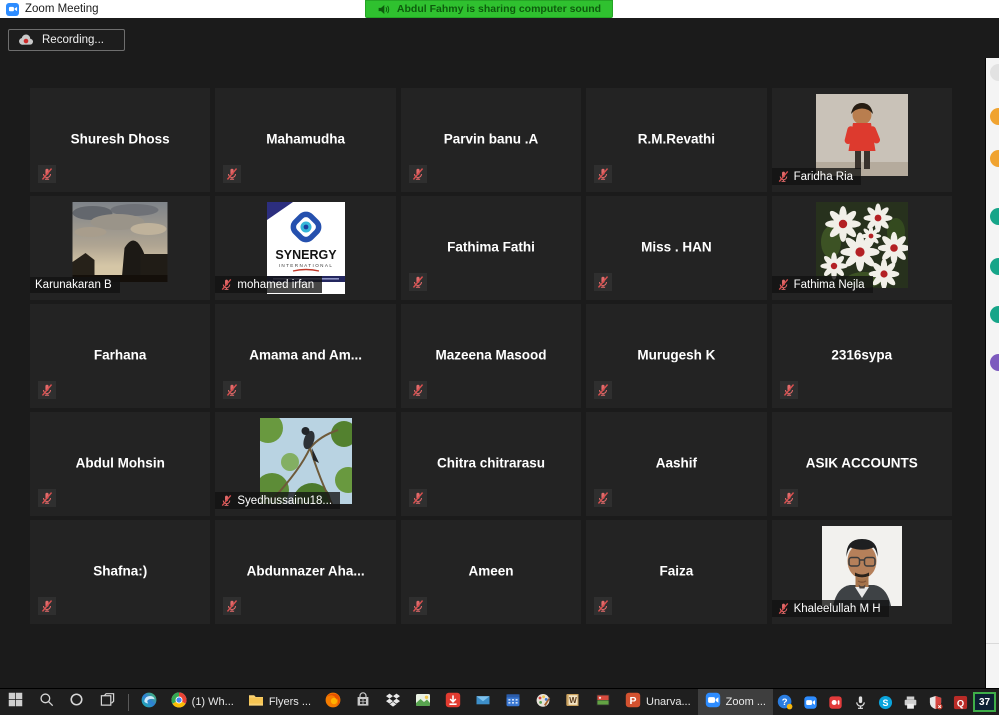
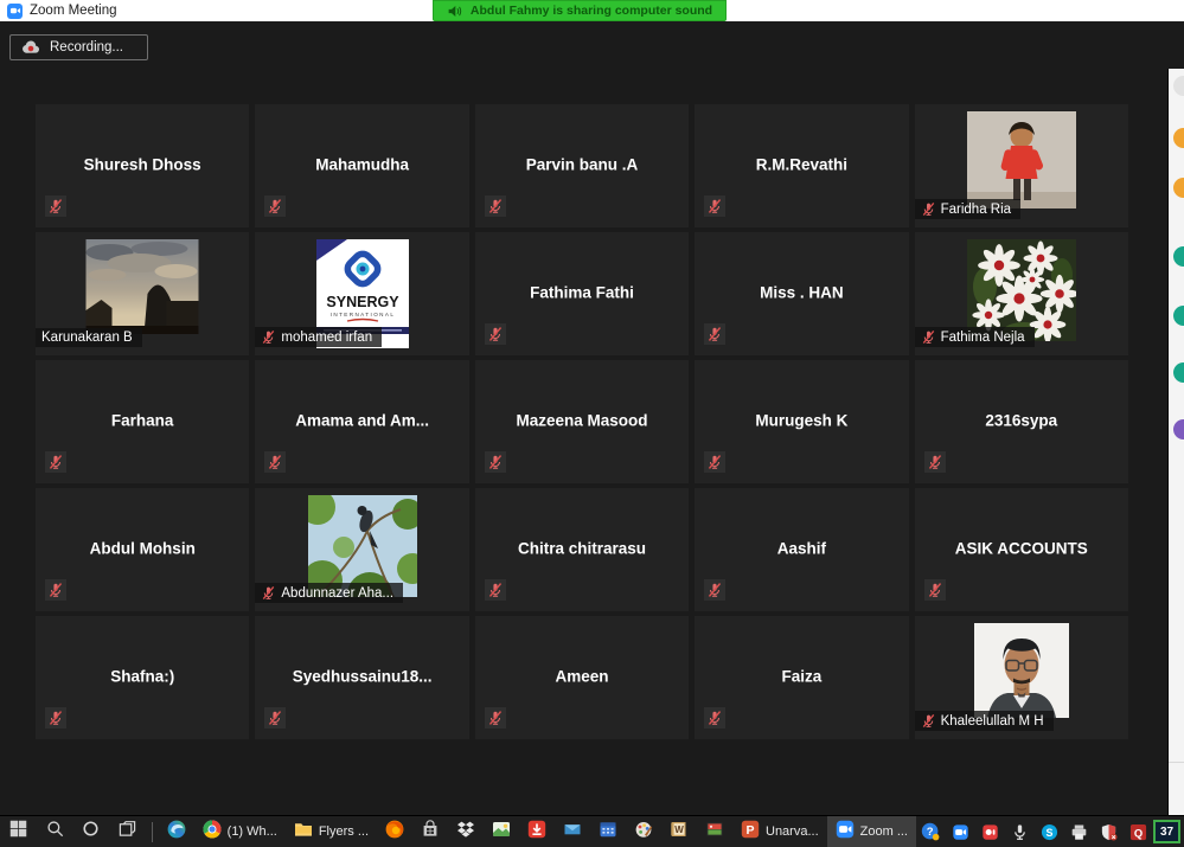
  Zoom Meeting
  Abdul Fahmy is sharing computer sound
  Recording...
  Shuresh Dhoss
  Mahamudha
  Parvin banu .A
  R.M.Revathi
  Faridha Ria
  Karunakaran B
  SYNERGY
  mohamed irfan
  Fathima Fathi
  Miss . HAN
  Fathima Nejla
  Farhana
  Amama and Am...
  Mazeena Masood
  Murugesh K
  2316sypa
  Abdul Mohsin
- Syedhussainu18...
+ Abdunnazer Aha...
  Chitra chitrarasu
  Aashif
  ASIK ACCOUNTS
  Shafna:)
- Abdunnazer Aha...
+ Syedhussainu18...
  Ameen
  Faiza
  Khaleelullah M H
  (1) Wh...
  Flyers ...
  W
  P
  Unarva...
  Zoom ...
  ?
  S
  Q
  37
